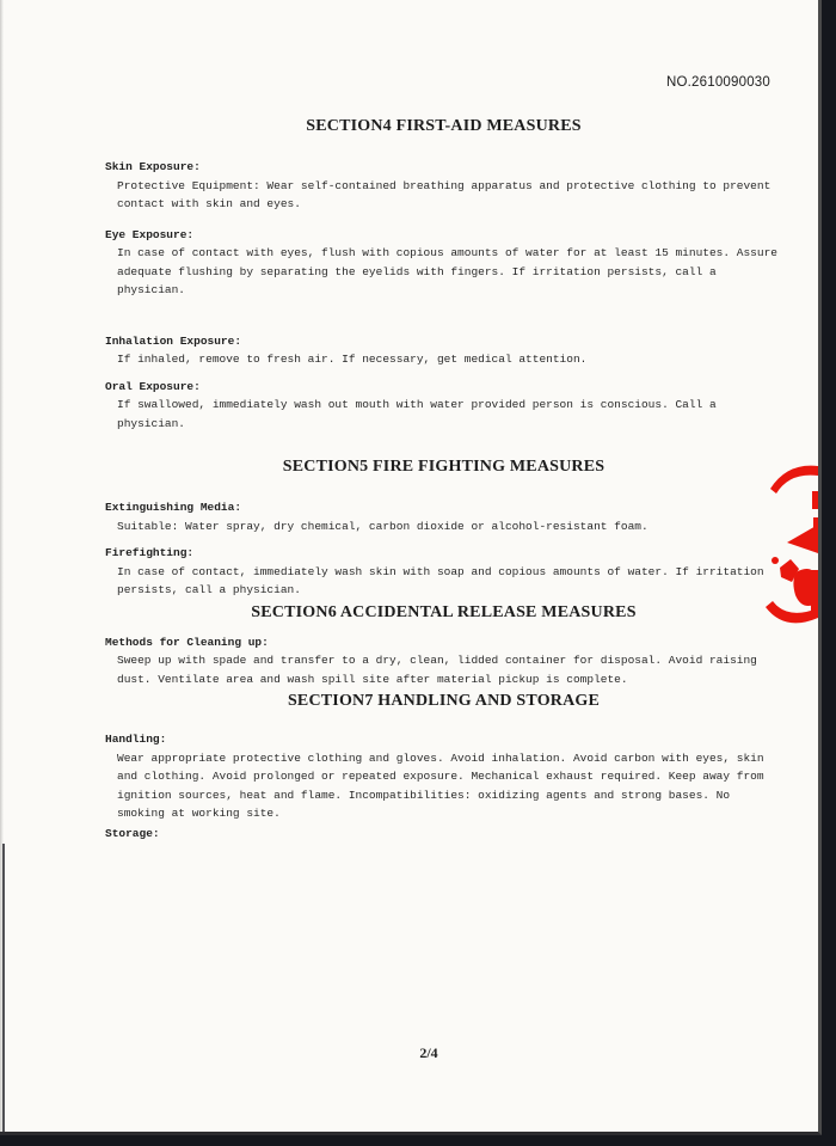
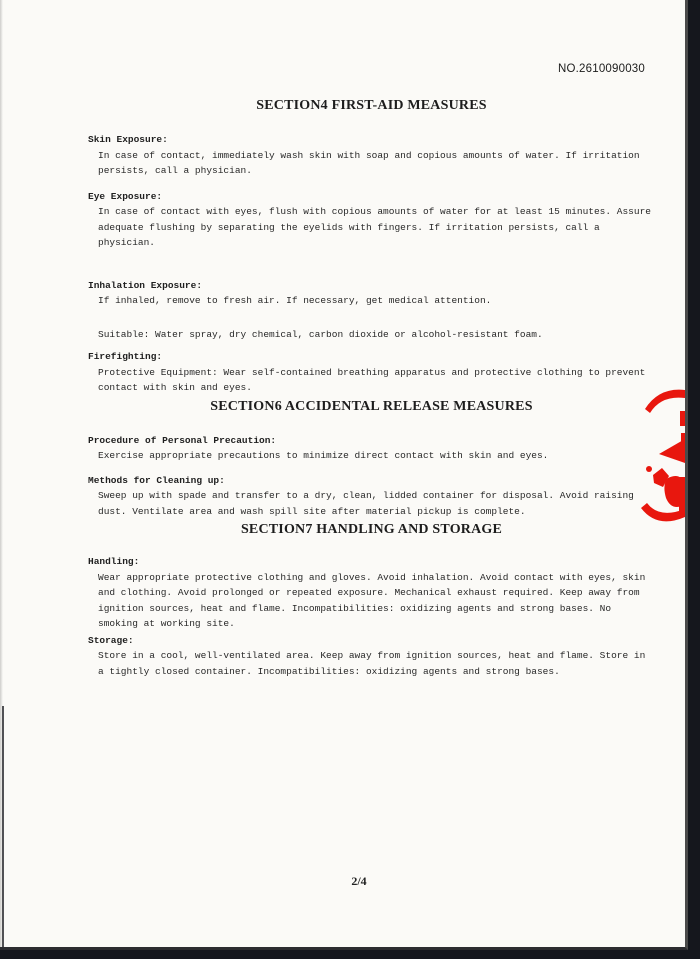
  NO.2610090030
  SECTION4 FIRST-AID MEASURES
  Skin Exposure:
- Protective Equipment: Wear self-contained breathing apparatus and protective clothing to prevent contact with skin and eyes.
+ In case of contact, immediately wash skin with soap and copious amounts of water. If irritation persists, call a physician.
  Eye Exposure:
  In case of contact with eyes, flush with copious amounts of water for at least 15 minutes. Assure adequate flushing by separating the eyelids with fingers. If irritation persists, call a physician.
  Inhalation Exposure:
  If inhaled, remove to fresh air. If necessary, get medical attention.
- Oral Exposure:
- If swallowed, immediately wash out mouth with water provided person is conscious. Call a physician.
- SECTION5 FIRE FIGHTING MEASURES
- Extinguishing Media:
  Suitable: Water spray, dry chemical, carbon dioxide or alcohol-resistant foam.
  Firefighting:
- In case of contact, immediately wash skin with soap and copious amounts of water. If irritation persists, call a physician.
+ Protective Equipment: Wear self-contained breathing apparatus and protective clothing to prevent contact with skin and eyes.
  SECTION6 ACCIDENTAL RELEASE MEASURES
+ Procedure of Personal Precaution:
+ Exercise appropriate precautions to minimize direct contact with skin and eyes.
  Methods for Cleaning up:
  Sweep up with spade and transfer to a dry, clean, lidded container for disposal. Avoid raising dust. Ventilate area and wash spill site after material pickup is complete.
  SECTION7 HANDLING AND STORAGE
  Handling:
- Wear appropriate protective clothing and gloves. Avoid inhalation. Avoid carbon with eyes, skin and clothing. Avoid prolonged or repeated exposure. Mechanical exhaust required. Keep away from ignition sources, heat and flame. Incompatibilities: oxidizing agents and strong bases. No smoking at working site.
+ Wear appropriate protective clothing and gloves. Avoid inhalation. Avoid contact with eyes, skin and clothing. Avoid prolonged or repeated exposure. Mechanical exhaust required. Keep away from ignition sources, heat and flame. Incompatibilities: oxidizing agents and strong bases. No smoking at working site.
  Storage:
+ Store in a cool, well-ventilated area. Keep away from ignition sources, heat and flame. Store in a tightly closed container. Incompatibilities: oxidizing agents and strong bases.
  2/4
